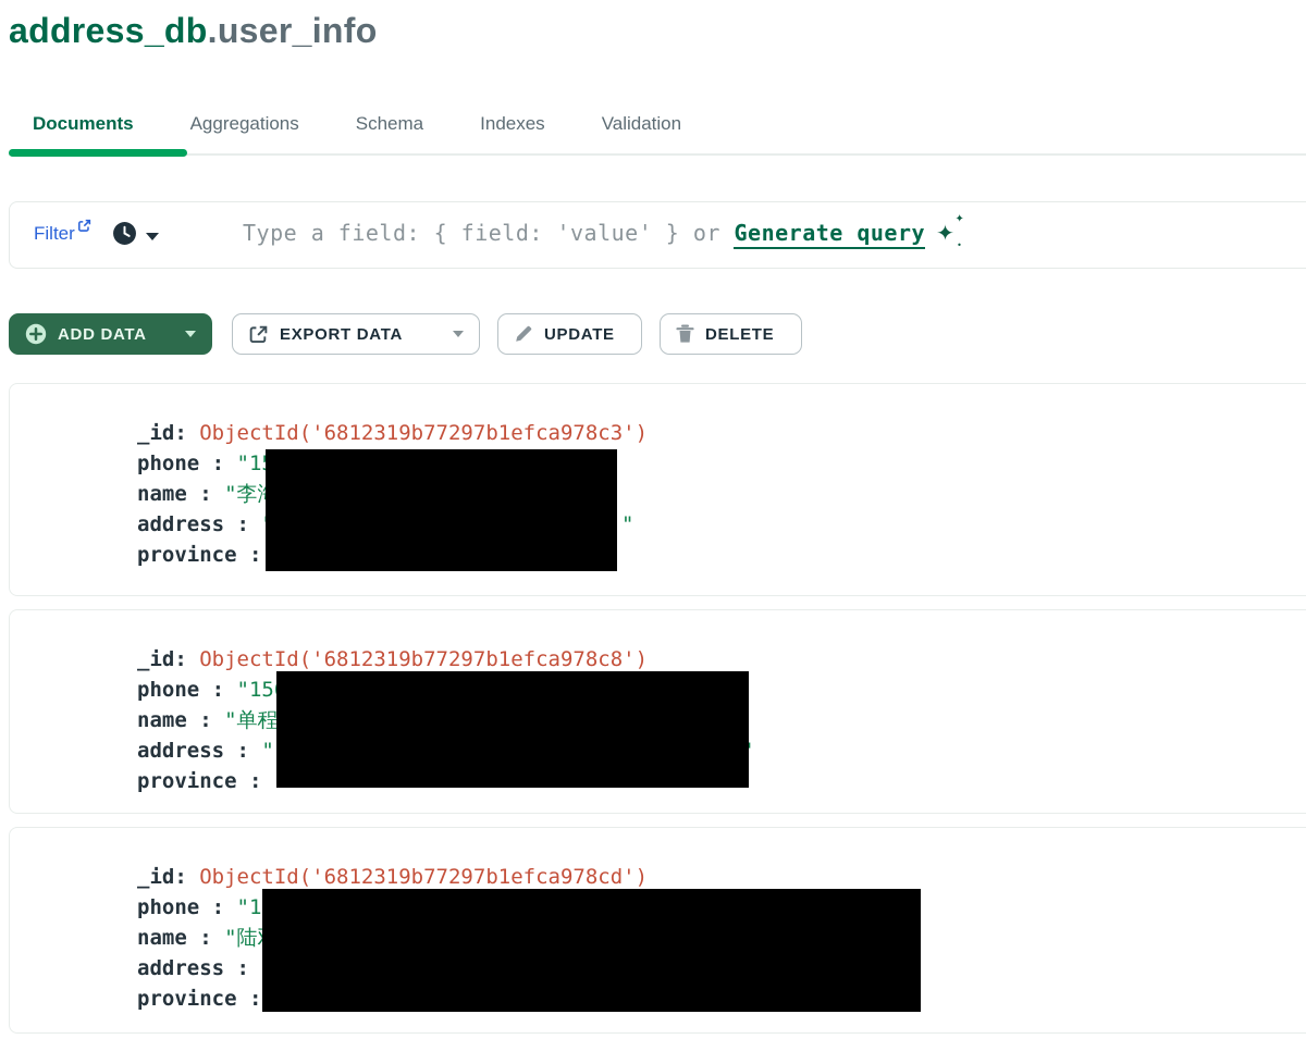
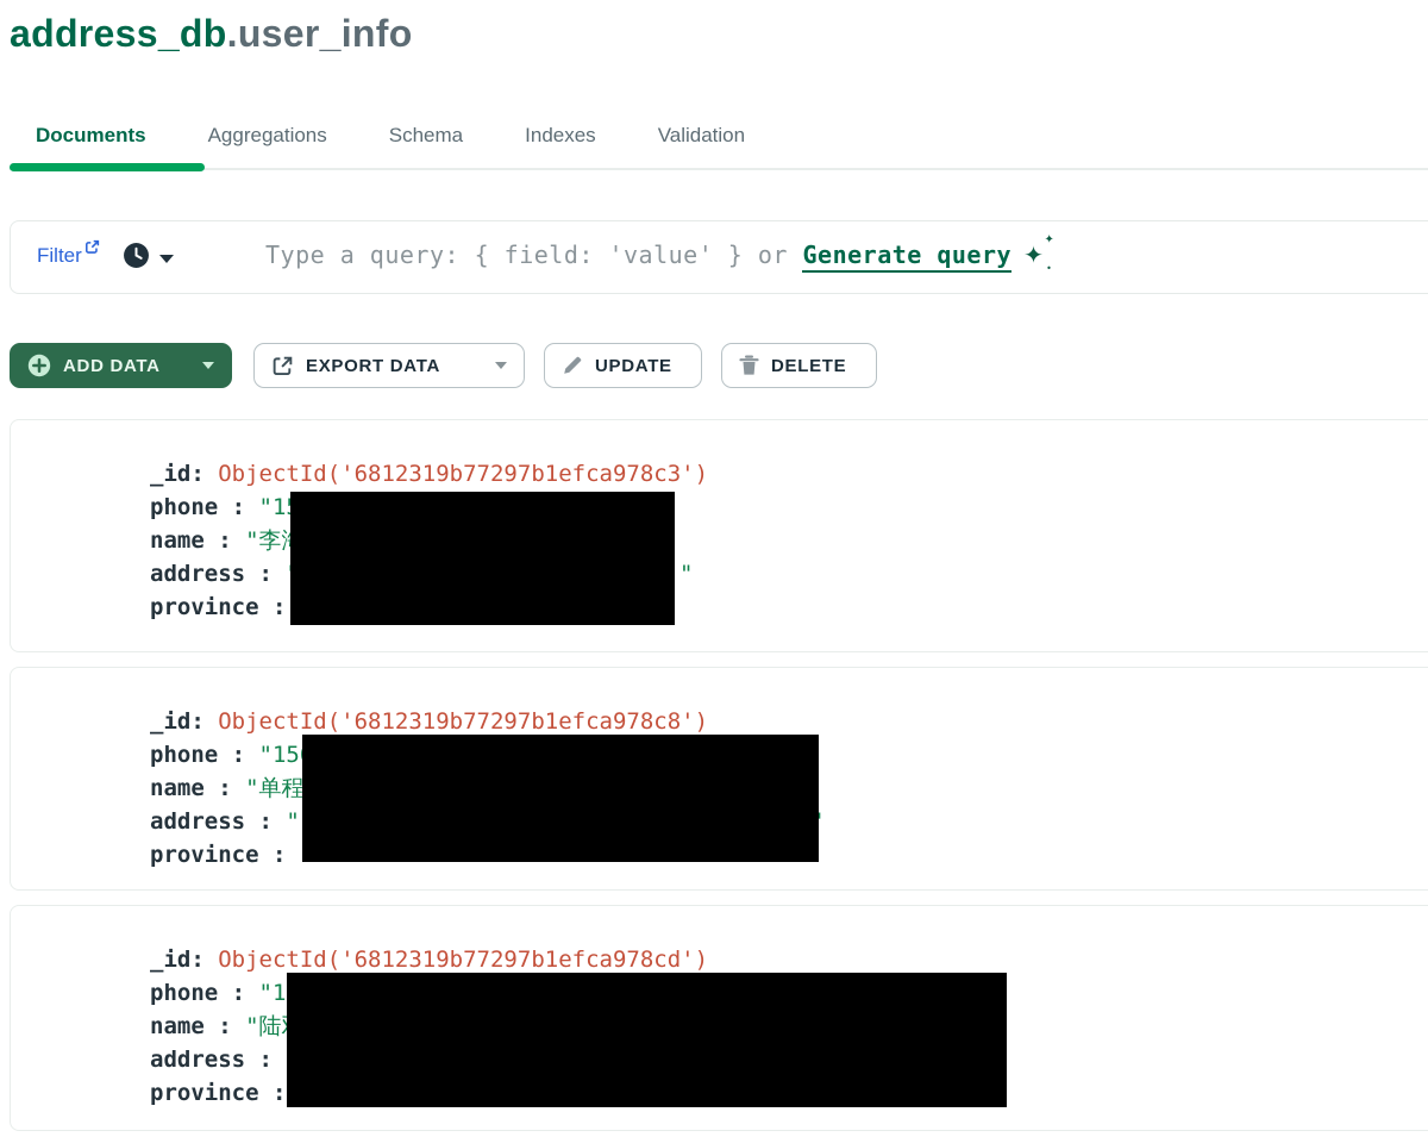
  address_db.user_info
  Documents
  Aggregations
  Schema
  Indexes
  Validation
  Filter
- Type a field: { field: 'value' } or Generate query ✦
+ Type a query: { field: 'value' } or Generate query ✦
  ✦
  •
  ADD DATA
  EXPORT DATA
  UPDATE
  DELETE
  _id: ObjectId('6812319b77297b1efca978c3')
  phone : "1
  name : "李
  address :
  province :
  "
  _id: ObjectId('6812319b77297b1efca978c8')
  phone : "15
  name : "单程
  address : "
  province :
  _id: ObjectId('6812319b77297b1efca978cd')
  phone : "1
  name : "陆
  address :
  province :
